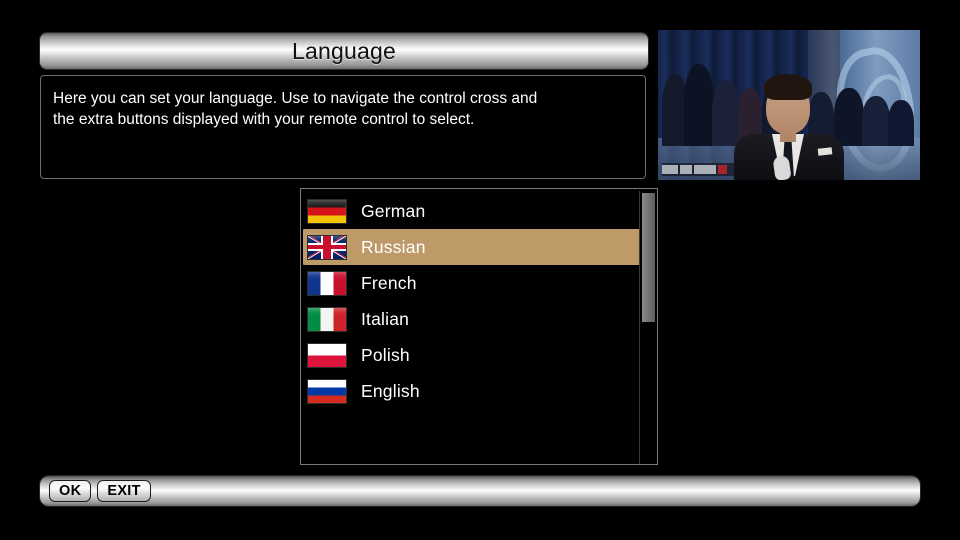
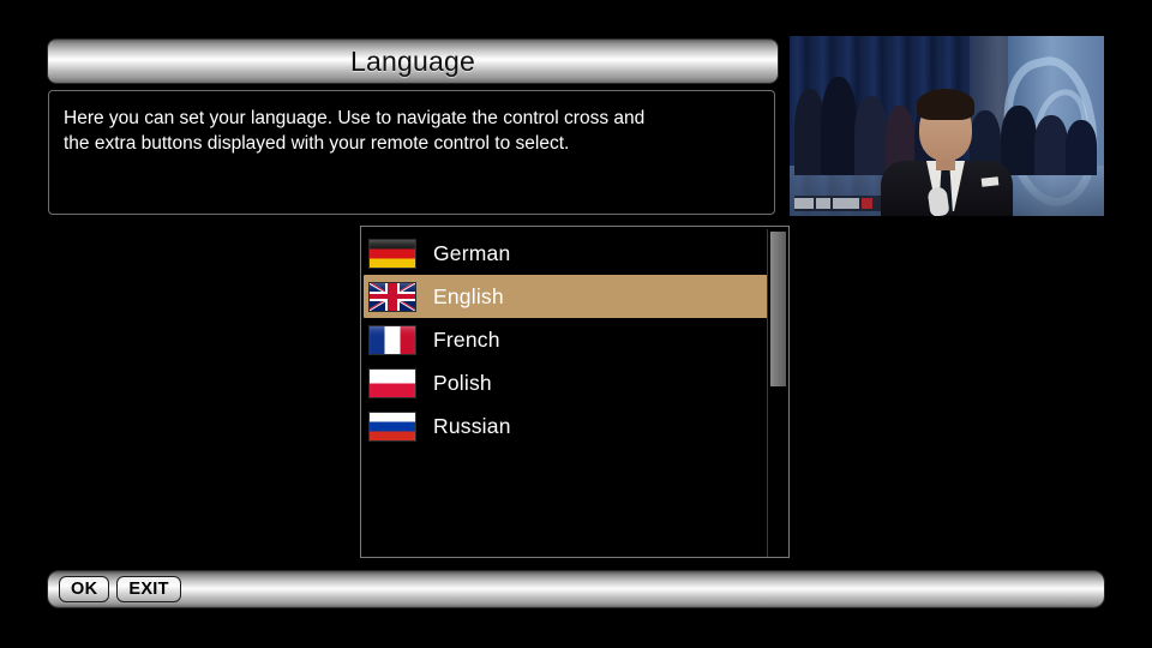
  Language
  Here you can set your language. Use to navigate the control cross and
  the extra buttons displayed with your remote control to select.
  German
- Russian
+ English
  French
- Italian
  Polish
- English
+ Russian
  OK
  EXIT
